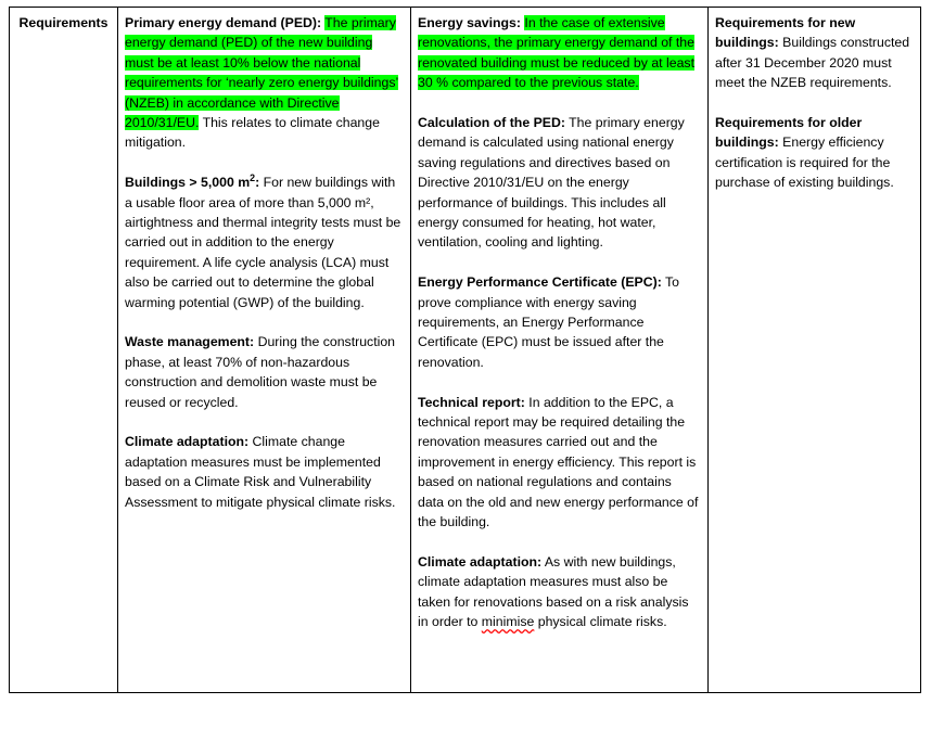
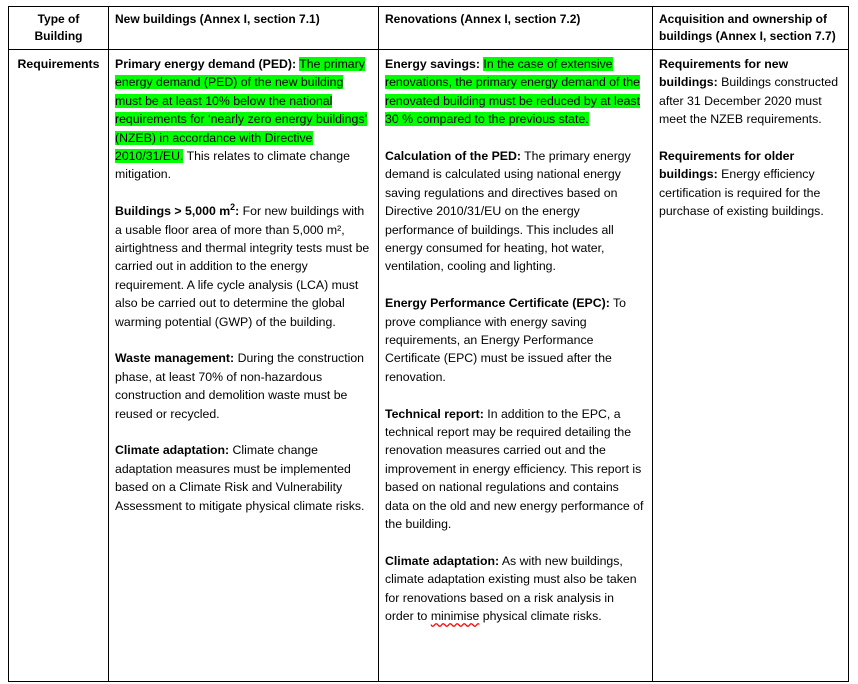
+ Type of Building	New buildings (Annex I, section 7.1)	Renovations (Annex I, section 7.2)	Acquisition and ownership of buildings (Annex I, section 7.7)
- Requirements	Primary energy demand (PED): The primary energy demand (PED) of the new building must be at least 10% below the national requirements for ‘nearly zero energy buildings’ (NZEB) in accordance with Directive 2010/31/EU. This relates to climate change mitigation. Buildings > 5,000 m2: For new buildings with a usable floor area of more than 5,000 m², airtightness and thermal integrity tests must be carried out in addition to the energy requirement. A life cycle analysis (LCA) must also be carried out to determine the global warming potential (GWP) of the building. Waste management: During the construction phase, at least 70% of non-hazardous construction and demolition waste must be reused or recycled. Climate adaptation: Climate change adaptation measures must be implemented based on a Climate Risk and Vulnerability Assessment to mitigate physical climate risks.	Energy savings: In the case of extensive renovations, the primary energy demand of the renovated building must be reduced by at least 30 % compared to the previous state. Calculation of the PED: The primary energy demand is calculated using national energy saving regulations and directives based on Directive 2010/31/EU on the energy performance of buildings. This includes all energy consumed for heating, hot water, ventilation, cooling and lighting. Energy Performance Certificate (EPC): To prove compliance with energy saving requirements, an Energy Performance Certificate (EPC) must be issued after the renovation. Technical report: In addition to the EPC, a technical report may be required detailing the renovation measures carried out and the improvement in energy efficiency. This report is based on national regulations and contains data on the old and new energy performance of the building. Climate adaptation: As with new buildings, climate adaptation measures must also be taken for renovations based on a risk analysis in order to minimise physical climate risks.	Requirements for new buildings: Buildings constructed after 31 December 2020 must meet the NZEB requirements. Requirements for older buildings: Energy efficiency certification is required for the purchase of existing buildings.
+ Requirements	Primary energy demand (PED): The primary energy demand (PED) of the new building must be at least 10% below the national requirements for ‘nearly zero energy buildings’ (NZEB) in accordance with Directive 2010/31/EU. This relates to climate change mitigation. Buildings > 5,000 m2: For new buildings with a usable floor area of more than 5,000 m², airtightness and thermal integrity tests must be carried out in addition to the energy requirement. A life cycle analysis (LCA) must also be carried out to determine the global warming potential (GWP) of the building. Waste management: During the construction phase, at least 70% of non-hazardous construction and demolition waste must be reused or recycled. Climate adaptation: Climate change adaptation measures must be implemented based on a Climate Risk and Vulnerability Assessment to mitigate physical climate risks.	Energy savings: In the case of extensive renovations, the primary energy demand of the renovated building must be reduced by at least 30 % compared to the previous state. Calculation of the PED: The primary energy demand is calculated using national energy saving regulations and directives based on Directive 2010/31/EU on the energy performance of buildings. This includes all energy consumed for heating, hot water, ventilation, cooling and lighting. Energy Performance Certificate (EPC): To prove compliance with energy saving requirements, an Energy Performance Certificate (EPC) must be issued after the renovation. Technical report: In addition to the EPC, a technical report may be required detailing the renovation measures carried out and the improvement in energy efficiency. This report is based on national regulations and contains data on the old and new energy performance of the building. Climate adaptation: As with new buildings, climate adaptation existing must also be taken for renovations based on a risk analysis in order to minimise physical climate risks.	Requirements for new buildings: Buildings constructed after 31 December 2020 must meet the NZEB requirements. Requirements for older buildings: Energy efficiency certification is required for the purchase of existing buildings.
